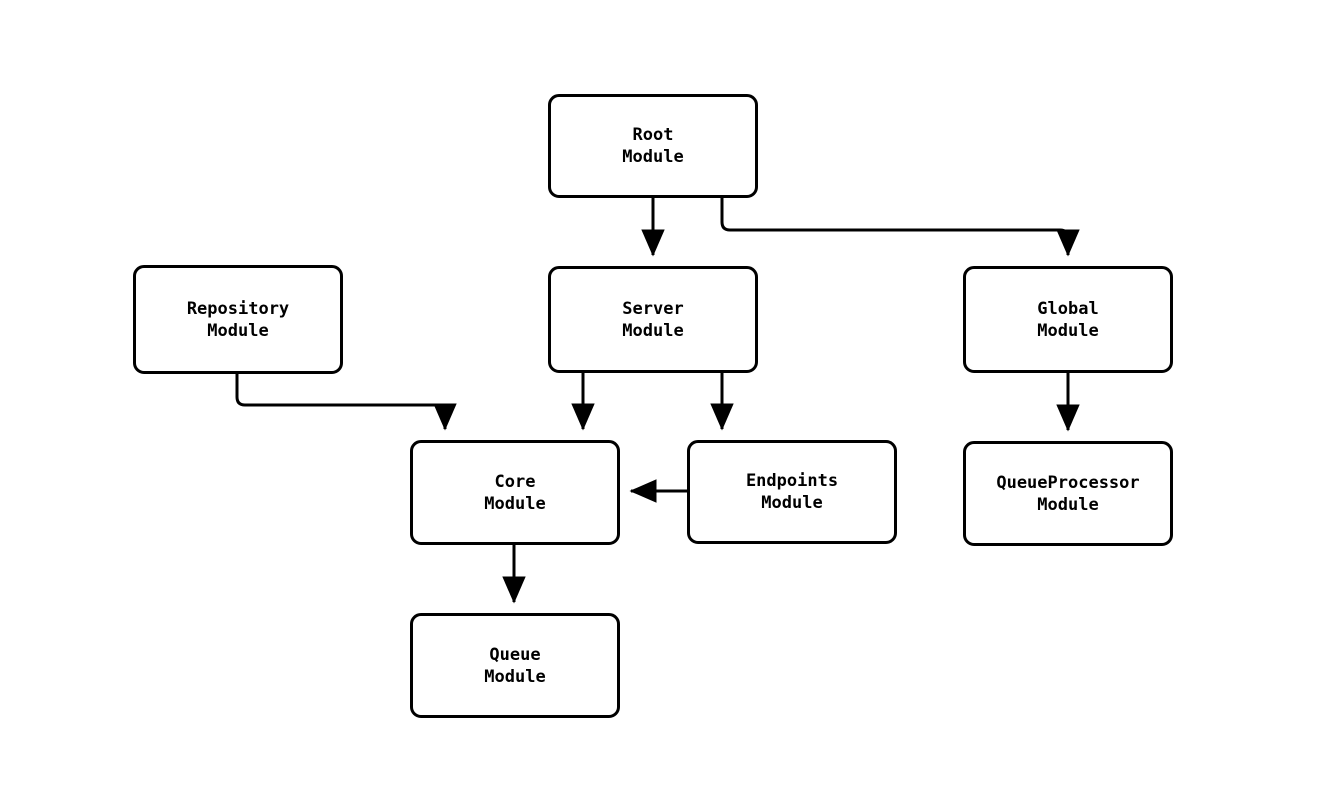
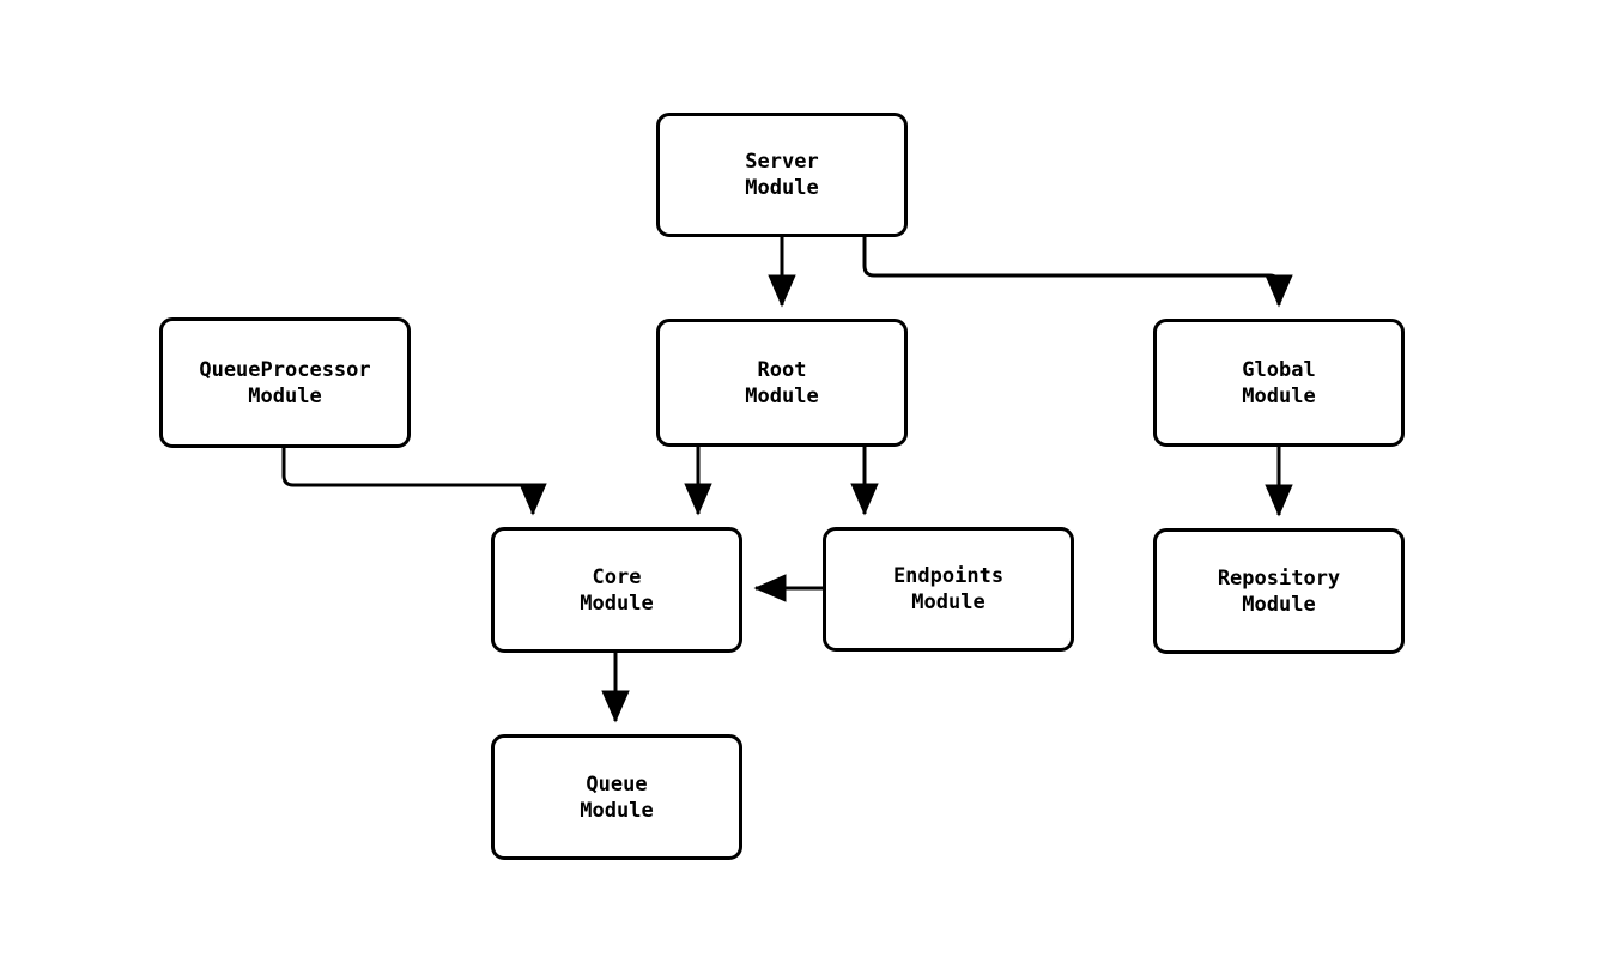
- Root
+ Server
  Module
- Repository
+ QueueProcessor
  Module
- Server
+ Root
  Module
  Global
  Module
  Core
  Module
  Endpoints
  Module
- QueueProcessor
+ Repository
  Module
  Queue
  Module
